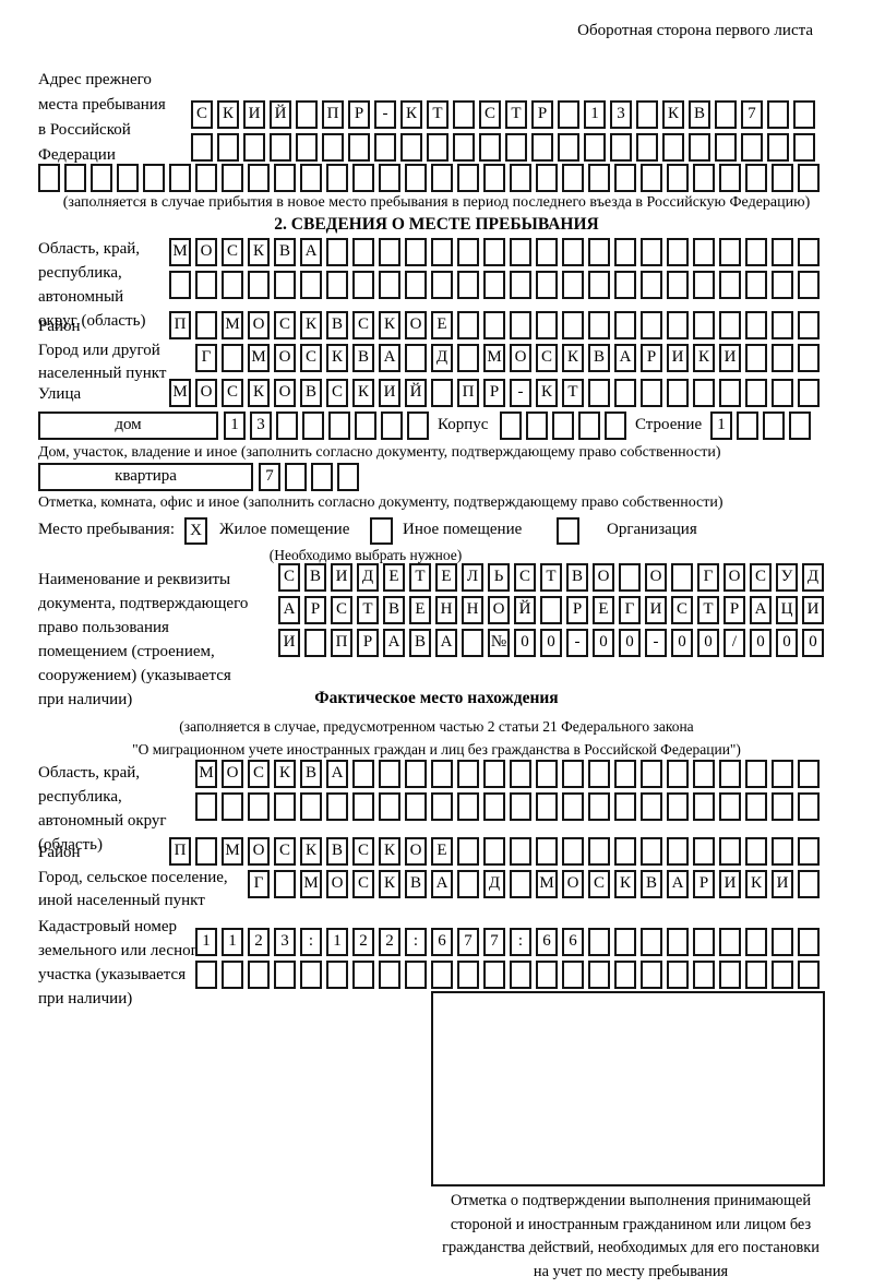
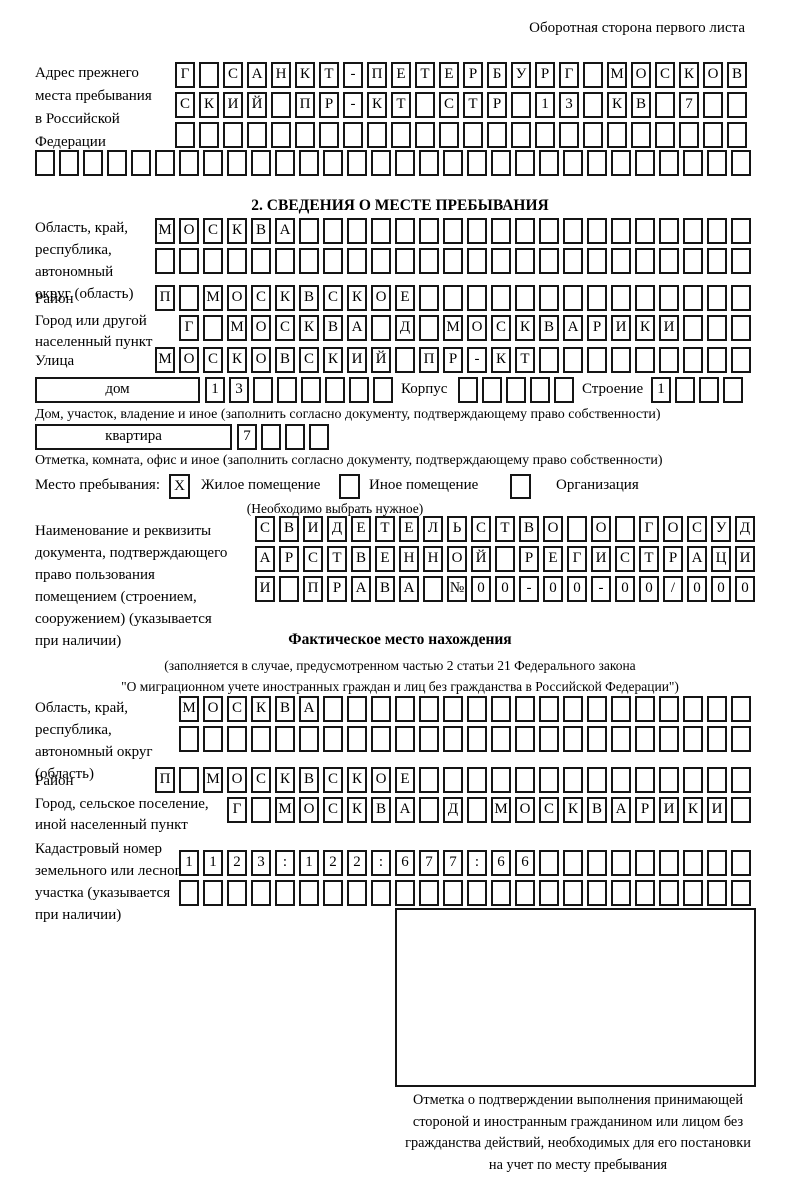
  Оборотная сторона первого листа
  Адрес прежнего
  места пребывания
  в Российской
  Федерации
+ Г С А Н К Т - П Е Т Е Р Б У Р Г М О С К О В
  С К И Й П Р - К Т С Т Р 1 3 К В 7
- (заполняется в случае прибытия в новое место пребывания в период последнего въезда в Российскую Федерацию)
  2. СВЕДЕНИЯ О МЕСТЕ ПРЕБЫВАНИЯ
  Область, край,
  республика,
  автономный
  округ (область)
  М О С К В А
  Район
  П М О С К В С К О Е
  Город или другой
  населенный пункт
  Г М О С К В А Д М О С К В А Р И К И
  Улица
  М О С К О В С К И Й П Р - К Т
  дом
  1 3
  Корпус
  Строение
  1
  Дом, участок, владение и иное (заполнить согласно документу, подтверждающему право собственности)
  квартира
  7
  Отметка, комната, офис и иное (заполнить согласно документу, подтверждающему право собственности)
  Место пребывания:
  X
  Жилое помещение
  Иное помещение
  Организация
  (Необходимо выбрать нужное)
  Наименование и реквизиты
  документа, подтверждающего
  право пользования
  помещением (строением,
  сооружением) (указывается
  при наличии)
  С В И Д Е Т Е Л Ь С Т В О О Г О С У Д
  А Р С Т В Е Н Н О Й Р Е Г И С Т Р А Ц И
  И П Р А В А № 0 0 - 0 0 - 0 0 / 0 0 0
  Фактическое место нахождения
  (заполняется в случае, предусмотренном частью 2 статьи 21 Федерального закона
  "О миграционном учете иностранных граждан и лиц без гражданства в Российской Федерации")
  Область, край,
  республика,
  автономный округ
  (область)
  М О С К В А
  Район
  П М О С К В С К О Е
  Город, сельское поселение,
  иной населенный пункт
  Г М О С К В А Д М О С К В А Р И К И
  Кадастровый номер
  земельного или лесног
  участка (указывается
  при наличии)
  1 1 2 3 : 1 2 2 : 6 7 7 : 6 6
  Отметка о подтверждении выполнения принимающей
  стороной и иностранным гражданином или лицом без
  гражданства действий, необходимых для его постановки
  на учет по месту пребывания
